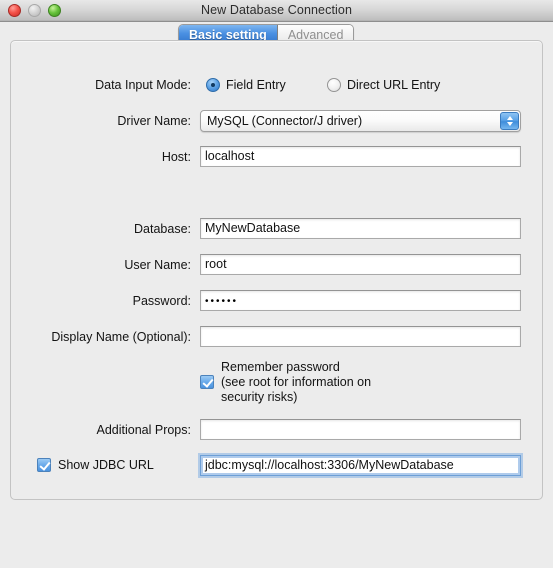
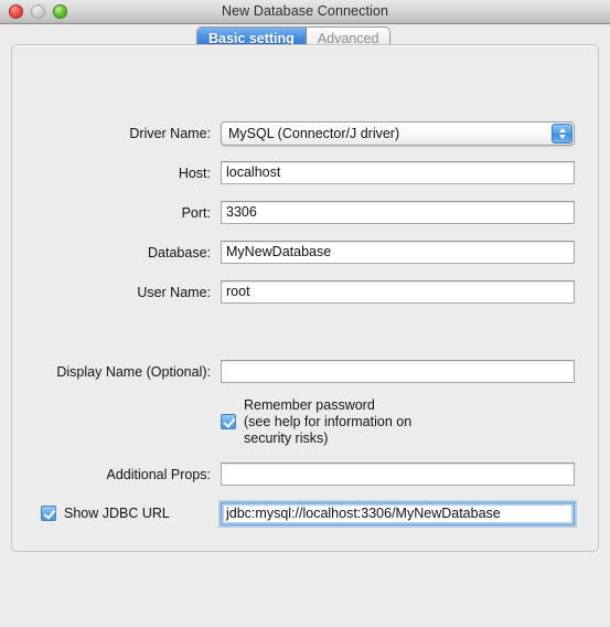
  New Database Connection
  Basic setting
  Advanced
- Data Input Mode:
- Field Entry
- Direct URL Entry
  Driver Name:
  MySQL (Connector/J driver)
  Host:
  localhost
+ Port:
+ 3306
  Database:
  MyNewDatabase
  User Name:
  root
- Password:
- ••••••
  Display Name (Optional):
  Remember password
- (see root for information on
+ (see help for information on
  security risks)
  Additional Props:
  Show JDBC URL
  jdbc:mysql://localhost:3306/MyNewDatabase
